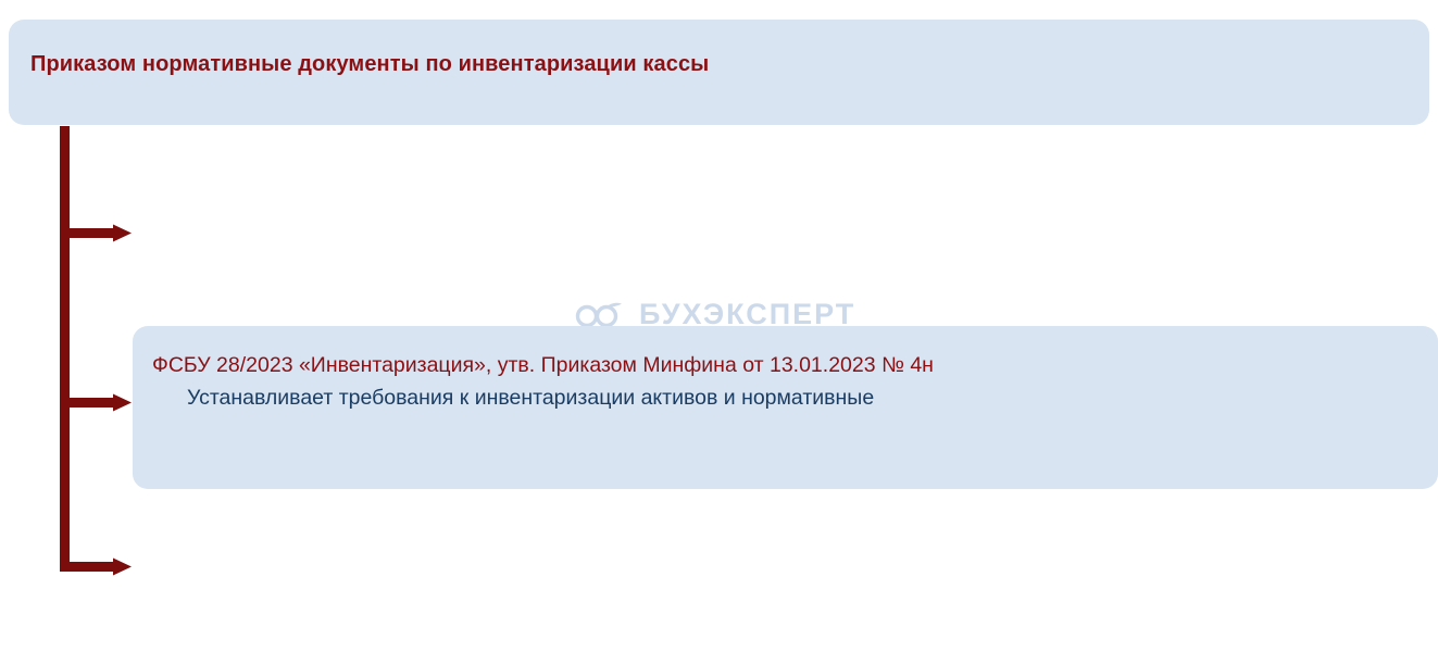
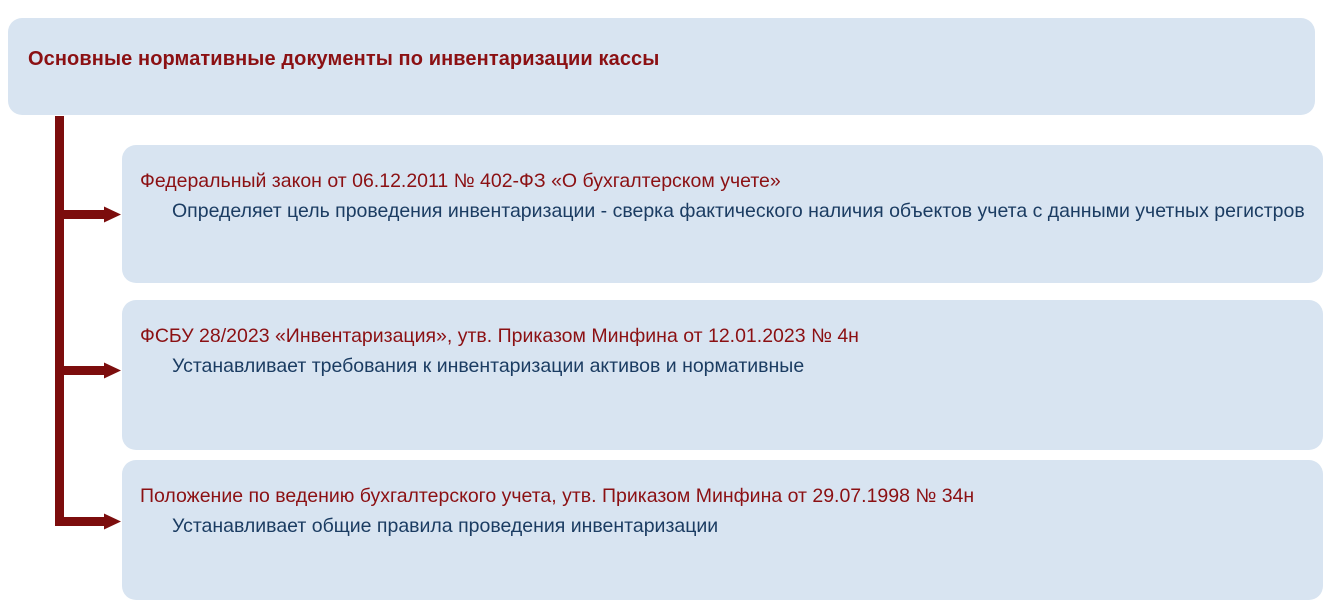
- БУХЭКСПЕРТ
- Приказом нормативные документы по инвентаризации кассы
+ Основные нормативные документы по инвентаризации кассы
+ Федеральный закон от 06.12.2011 № 402-ФЗ «О бухгалтерском учете»
+ Определяет цель проведения инвентаризации - сверка фактического наличия объектов учета с данными учетных регистров
- ФСБУ 28/2023 «Инвентаризация», утв. Приказом Минфина от 13.01.2023 № 4н
+ ФСБУ 28/2023 «Инвентаризация», утв. Приказом Минфина от 12.01.2023 № 4н
  Устанавливает требования к инвентаризации активов и нормативные
+ Положение по ведению бухгалтерского учета, утв. Приказом Минфина от 29.07.1998 № 34н
+ Устанавливает общие правила проведения инвентаризации
